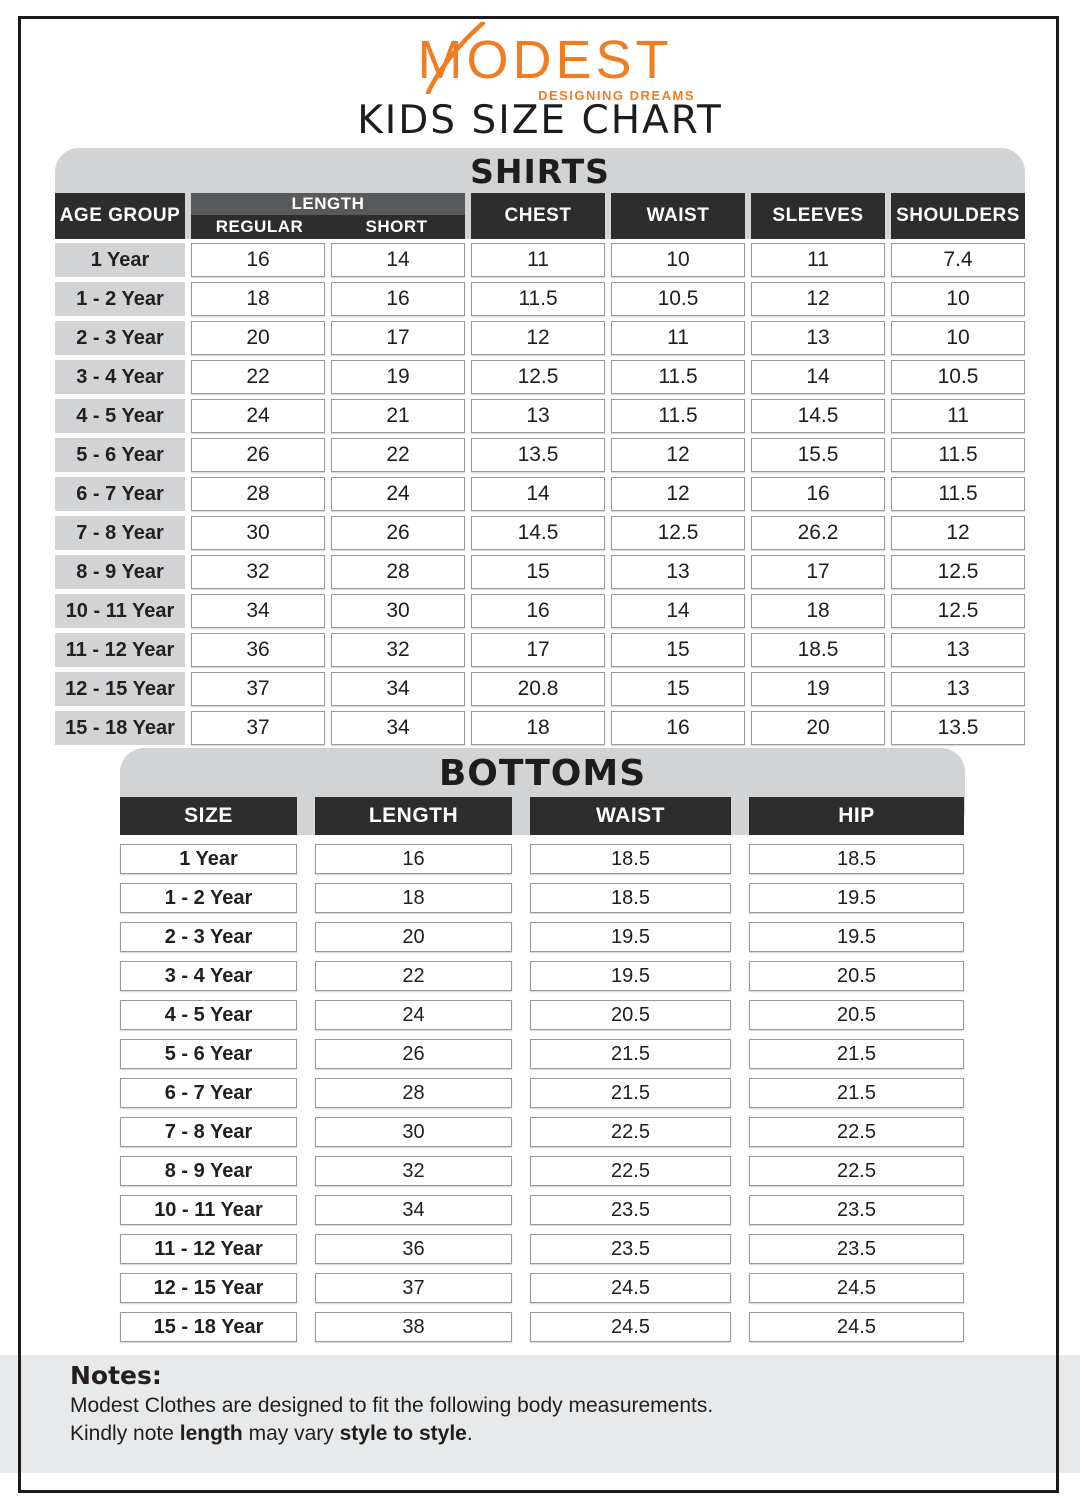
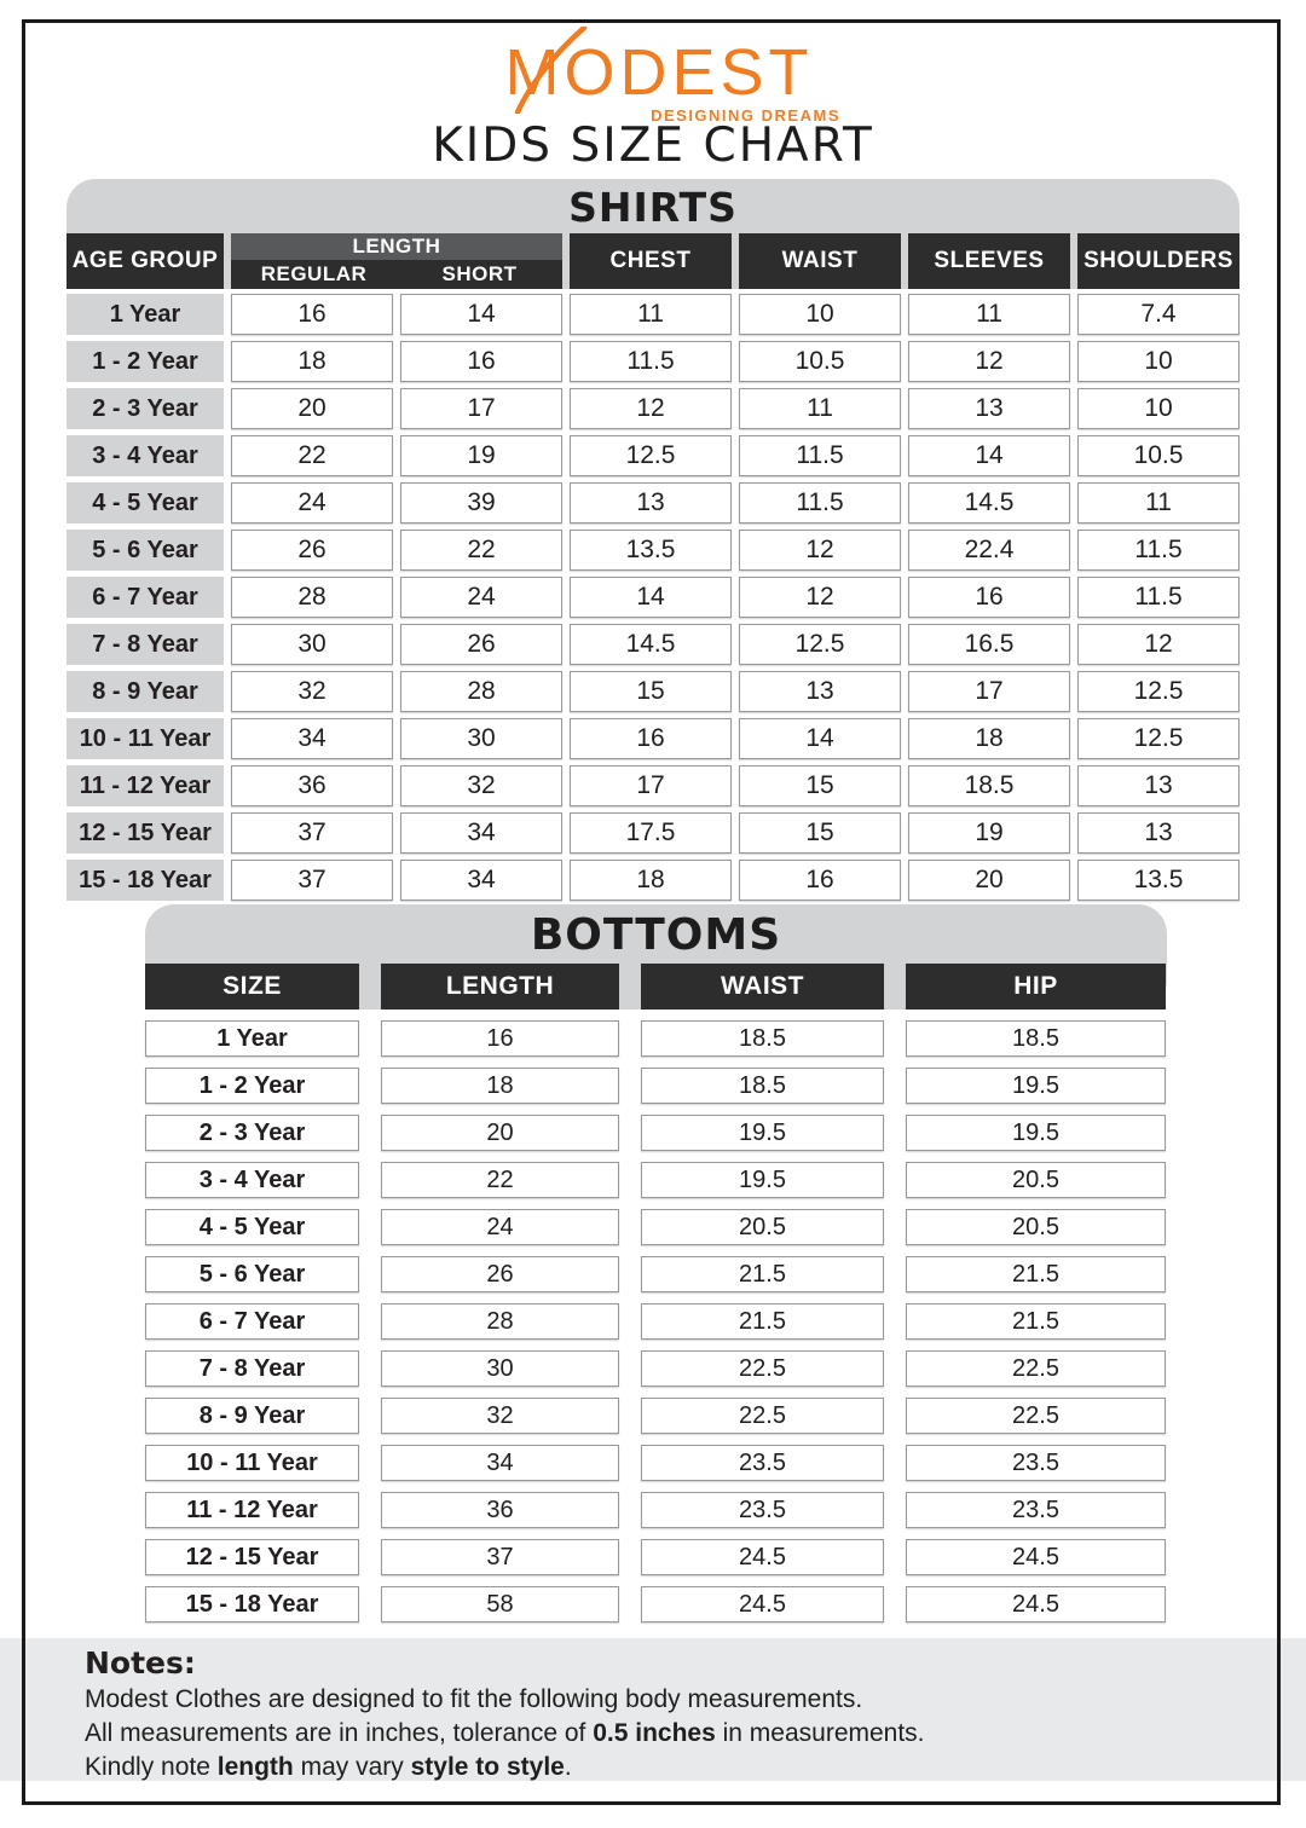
  MODEST
  DESIGNING DREAMS
  KIDS SIZE CHART
  SHIRTS
  AGE GROUP
  LENGTH
  REGULAR
  SHORT
  CHEST
  WAIST
  SLEEVES
  SHOULDERS
  1 Year
  16
  14
  11
  10
  11
  7.4
  1 - 2 Year
  18
  16
  11.5
  10.5
  12
  10
  2 - 3 Year
  20
  17
  12
  11
  13
  10
  3 - 4 Year
  22
  19
  12.5
  11.5
  14
  10.5
  4 - 5 Year
  24
- 21
+ 39
  13
  11.5
  14.5
  11
  5 - 6 Year
  26
  22
  13.5
  12
- 15.5
+ 22.4
  11.5
  6 - 7 Year
  28
  24
  14
  12
  16
  11.5
  7 - 8 Year
  30
  26
  14.5
  12.5
- 26.2
+ 16.5
  12
  8 - 9 Year
  32
  28
  15
  13
  17
  12.5
  10 - 11 Year
  34
  30
  16
  14
  18
  12.5
  11 - 12 Year
  36
  32
  17
  15
  18.5
  13
  12 - 15 Year
  37
  34
- 20.8
+ 17.5
  15
  19
  13
  15 - 18 Year
  37
  34
  18
  16
  20
  13.5
  BOTTOMS
  SIZE
  LENGTH
  WAIST
  HIP
  1 Year
  16
  18.5
  18.5
  1 - 2 Year
  18
  18.5
  19.5
  2 - 3 Year
  20
  19.5
  19.5
  3 - 4 Year
  22
  19.5
  20.5
  4 - 5 Year
  24
  20.5
  20.5
  5 - 6 Year
  26
  21.5
  21.5
  6 - 7 Year
  28
  21.5
  21.5
  7 - 8 Year
  30
  22.5
  22.5
  8 - 9 Year
  32
  22.5
  22.5
  10 - 11 Year
  34
  23.5
  23.5
  11 - 12 Year
  36
  23.5
  23.5
  12 - 15 Year
  37
  24.5
  24.5
  15 - 18 Year
- 38
+ 58
  24.5
  24.5
  Notes:
  Modest Clothes are designed to fit the following body measurements.
+ All measurements are in inches, tolerance of 0.5 inches in measurements.
  Kindly note length may vary style to style.
